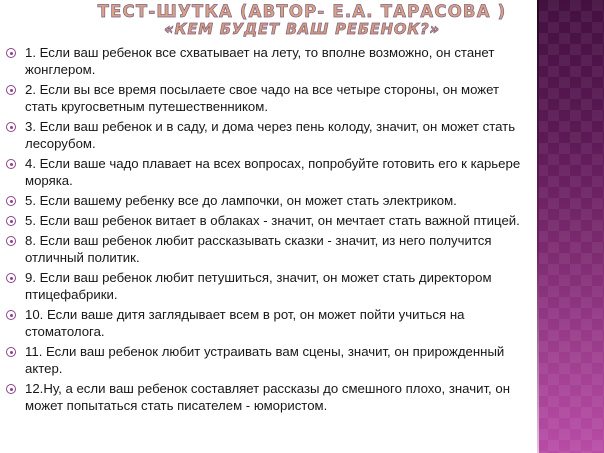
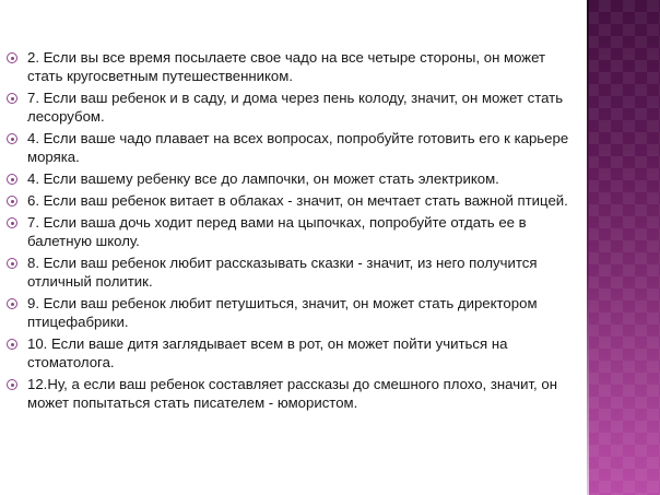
- ТЕСТ-ШУТКА (АВТОР- Е.А. ТАРАСОВА )
- «КЕМ БУДЕТ ВАШ РЕБЕНОК?»
- 1. Если ваш ребенок все схватывает на лету, то вполне возможно, он станет жонглером.
  2. Если вы все время посылаете свое чадо на все четыре стороны, он может стать кругосветным путешественником.
- 3. Если ваш ребенок и в саду, и дома через пень колоду, значит, он может стать лесорубом.
+ 7. Если ваш ребенок и в саду, и дома через пень колоду, значит, он может стать лесорубом.
  4. Если ваше чадо плавает на всех вопросах, попробуйте готовить его к карьере моряка.
- 5. Если вашему ребенку все до лампочки, он может стать электриком.
+ 4. Если вашему ребенку все до лампочки, он может стать электриком.
- 5. Если ваш ребенок витает в облаках - значит, он мечтает стать важной птицей.
+ 6. Если ваш ребенок витает в облаках - значит, он мечтает стать важной птицей.
+ 7. Если ваша дочь ходит перед вами на цыпочках, попробуйте отдать ее в балетную школу.
  8. Если ваш ребенок любит рассказывать сказки - значит, из него получится отличный политик.
  9. Если ваш ребенок любит петушиться, значит, он может стать директором птицефабрики.
  10. Если ваше дитя заглядывает всем в рот, он может пойти учиться на стоматолога.
- 11. Если ваш ребенок любит устраивать вам сцены, значит, он прирожденный актер.
  12.Ну, а если ваш ребенок составляет рассказы до смешного плохо, значит, он может попытаться стать писателем - юмористом.
